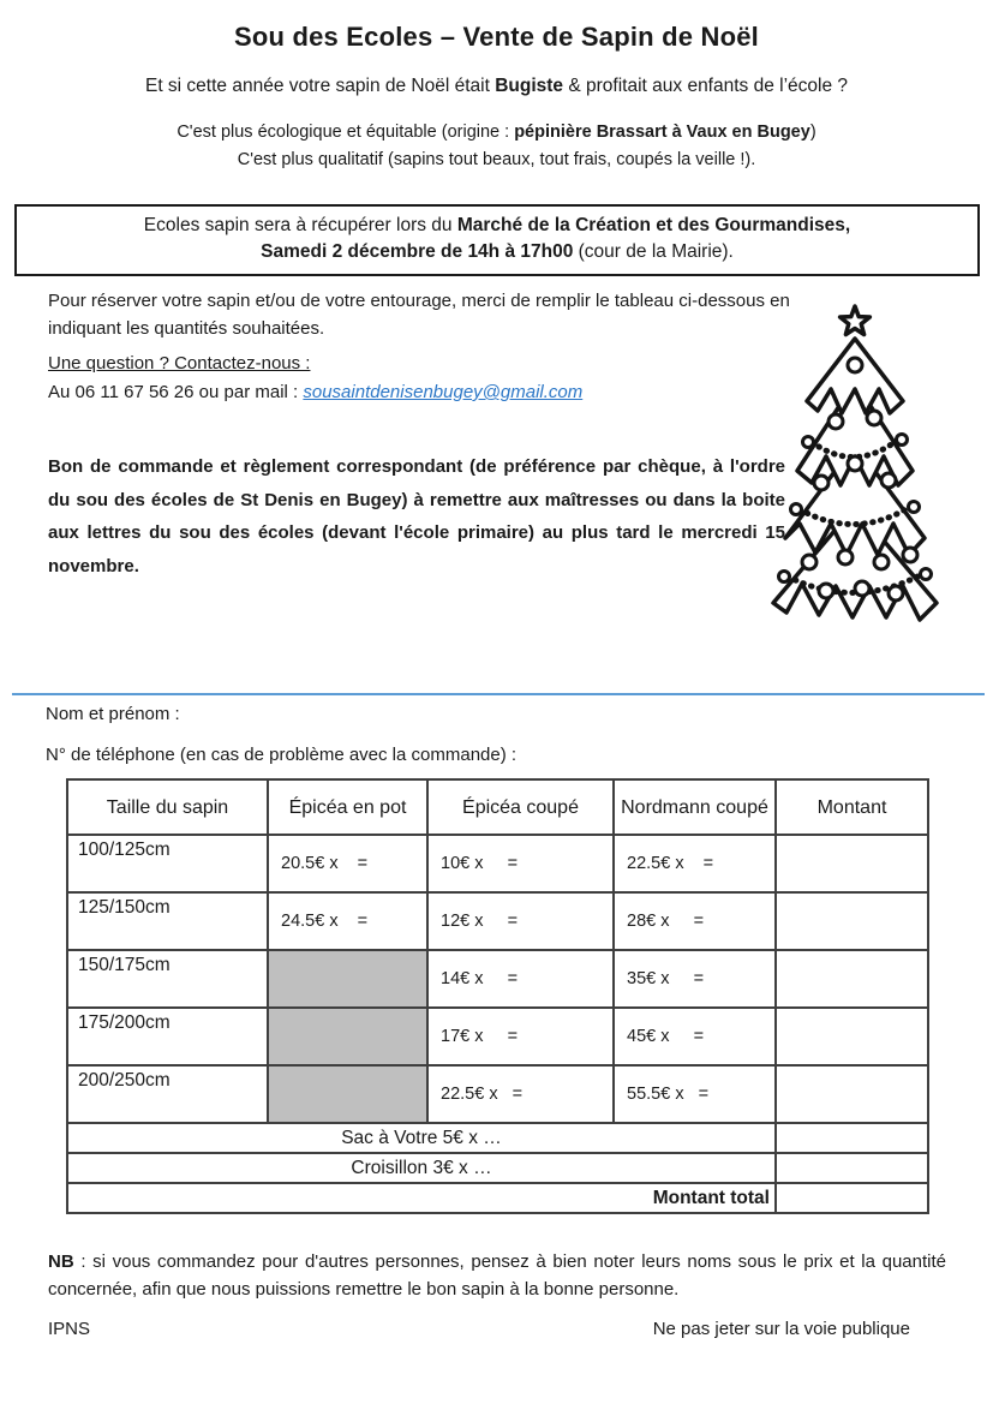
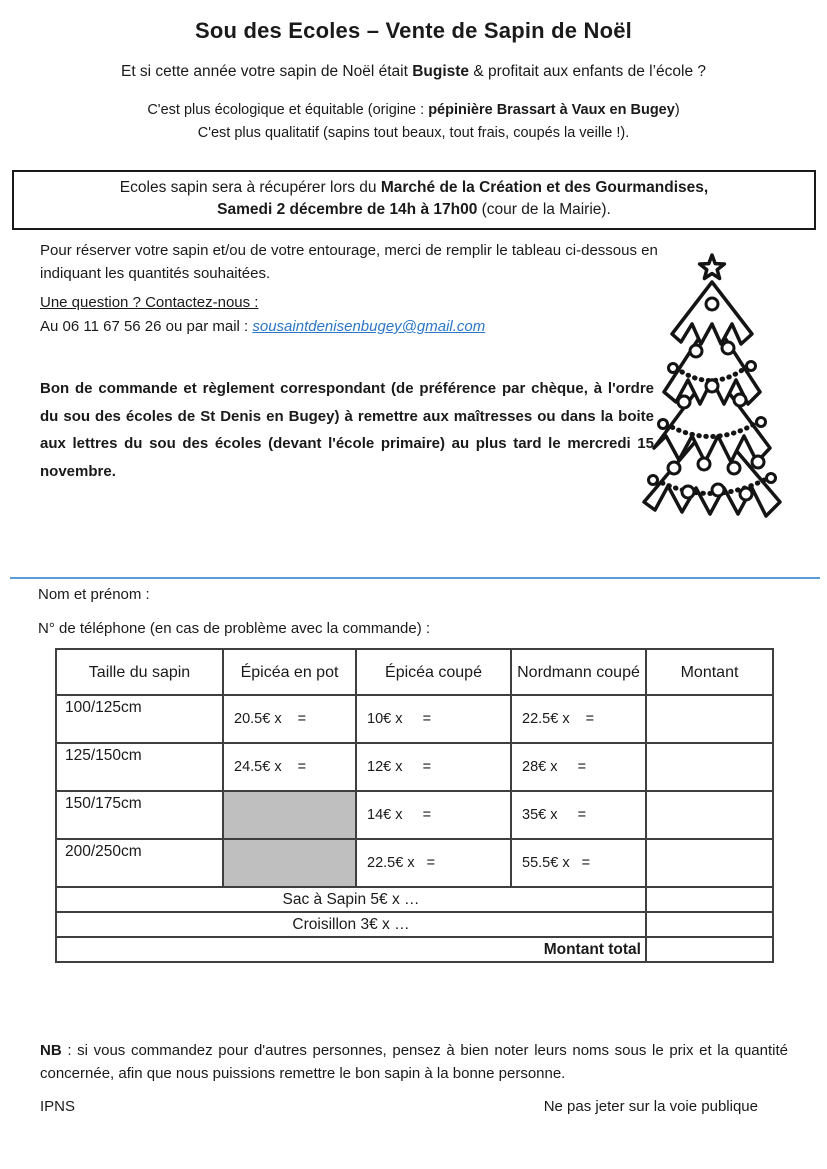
  Sou des Ecoles – Vente de Sapin de Noël
  Et si cette année votre sapin de Noël était Bugiste & profitait aux enfants de l’école ?
  C'est plus écologique et équitable (origine : pépinière Brassart à Vaux en Bugey)
  C'est plus qualitatif (sapins tout beaux, tout frais, coupés la veille !).
  Ecoles sapin sera à récupérer lors du Marché de la Création et des Gourmandises,
  Samedi 2 décembre de 14h à 17h00 (cour de la Mairie).
  Pour réserver votre sapin et/ou de votre entourage, merci de remplir le tableau ci-dessous en indiquant les quantités souhaitées.
  Une question ? Contactez-nous :
  Au 06 11 67 56 26 ou par mail : sousaintdenisenbugey@gmail.com
  Bon de commande et règlement correspondant (de préférence par chèque, à l'ordre du sou des écoles de St Denis en Bugey) à remettre aux maîtresses ou dans la boite aux lettres du sou des écoles (devant l'école primaire) au plus tard le mercredi 15 novembre.
  Nom et prénom :
  N° de téléphone (en cas de problème avec la commande) :
  Taille du sapin	Épicéa en pot	Épicéa coupé	Nordmann coupé	Montant
  100/125cm	20.5€ x =	10€ x =	22.5€ x =
  125/150cm	24.5€ x =	12€ x =	28€ x =
  150/175cm		14€ x =	35€ x =
- 175/200cm		17€ x =	45€ x =
  200/250cm		22.5€ x =	55.5€ x =
- Sac à Votre 5€ x …
+ Sac à Sapin 5€ x …
  Croisillon 3€ x …
  Montant total
  NB : si vous commandez pour d'autres personnes, pensez à bien noter leurs noms sous le prix et la quantité concernée, afin que nous puissions remettre le bon sapin à la bonne personne.
  IPNS
  Ne pas jeter sur la voie publique
